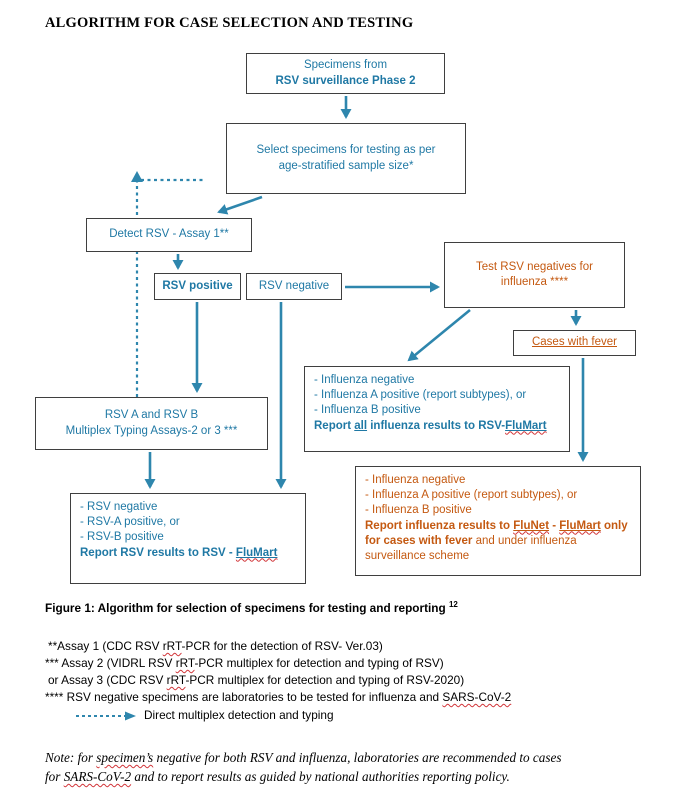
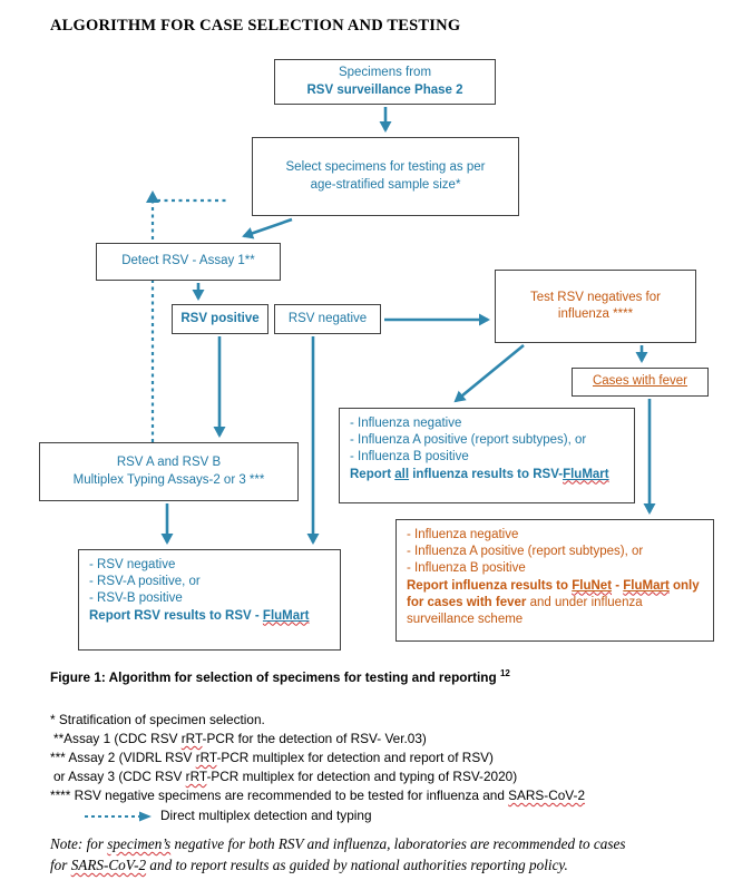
  ALGORITHM FOR CASE SELECTION AND TESTING
  Specimens from
  RSV surveillance Phase 2
  Select specimens for testing as per
  age-stratified sample size*
  Detect RSV - Assay 1**
  RSV positive
  RSV negative
  Test RSV negatives for
  influenza ****
  Cases with fever
  - Influenza negative
  - Influenza A positive (report subtypes), or
  - Influenza B positive
  Report all influenza results to RSV-FluMart
  RSV A and RSV B
  Multiplex Typing Assays-2 or 3 ***
  - RSV negative
  - RSV-A positive, or
  - RSV-B positive
  Report RSV results to RSV - FluMart
  - Influenza negative
  - Influenza A positive (report subtypes), or
  - Influenza B positive
  Report influenza results to FluNet - FluMart only for cases with fever and under influenza surveillance scheme
  Figure 1: Algorithm for selection of specimens for testing and reporting 12
+ * Stratification of specimen selection.
  **Assay 1 (CDC RSV rRT-PCR for the detection of RSV- Ver.03)
- *** Assay 2 (VIDRL RSV rRT-PCR multiplex for detection and typing of RSV)
+ *** Assay 2 (VIDRL RSV rRT-PCR multiplex for detection and report of RSV)
  or Assay 3 (CDC RSV rRT-PCR multiplex for detection and typing of RSV-2020)
- **** RSV negative specimens are laboratories to be tested for influenza and SARS-CoV-2
+ **** RSV negative specimens are recommended to be tested for influenza and SARS-CoV-2
  Direct multiplex detection and typing
  Note: for specimen’s negative for both RSV and influenza, laboratories are recommended to cases
  for SARS-CoV-2 and to report results as guided by national authorities reporting policy.
